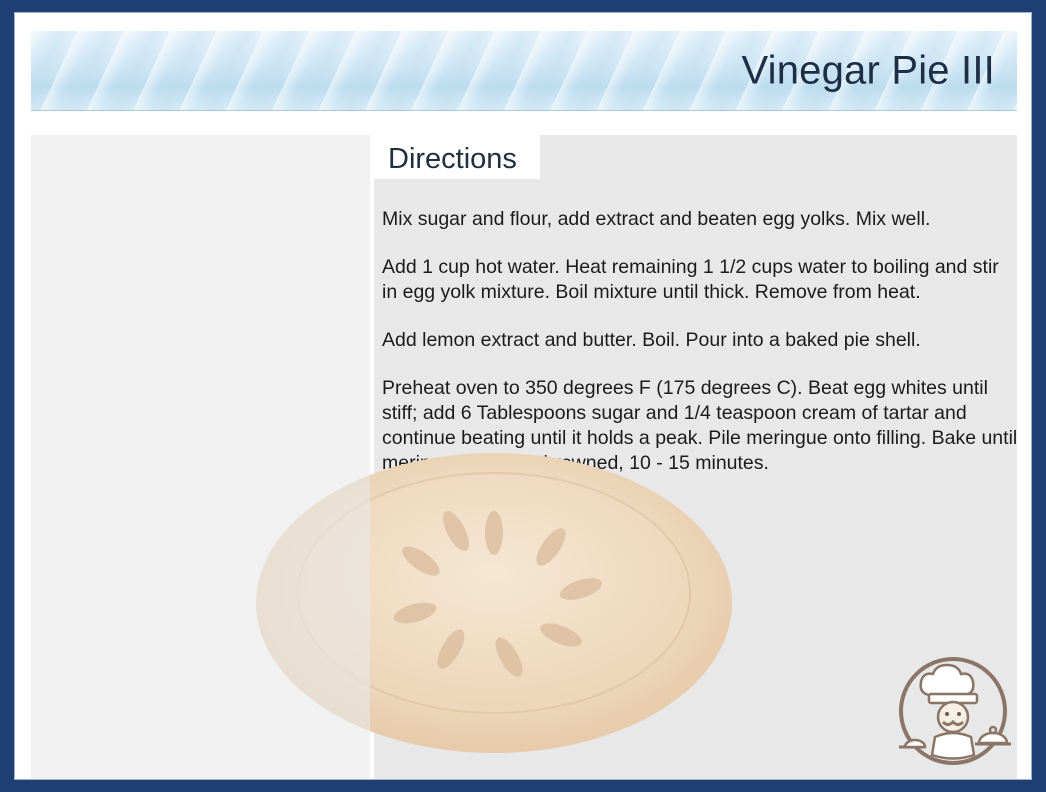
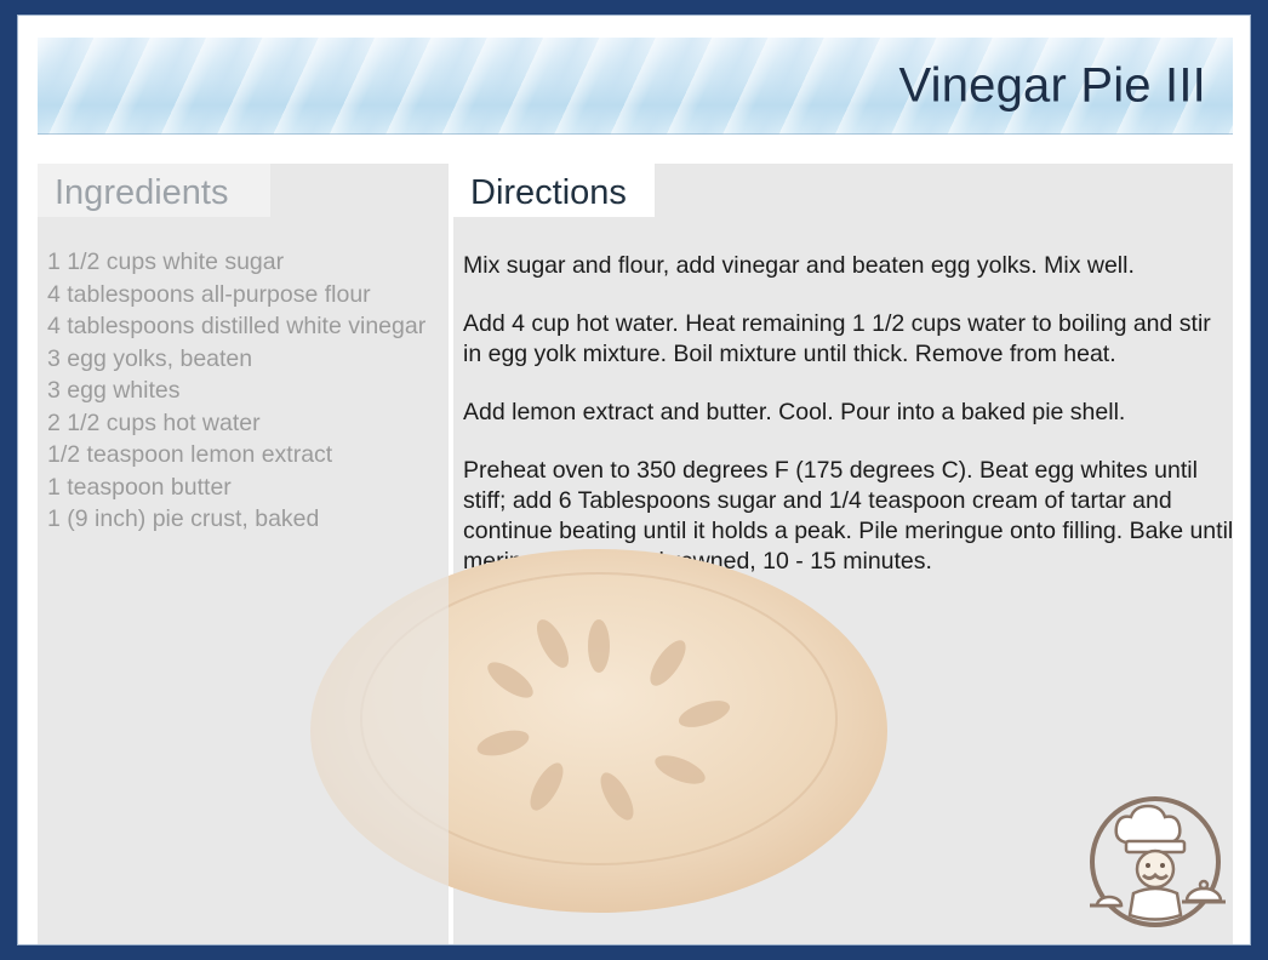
  Vinegar Pie III
+ Ingredients
+ 1 1/2 cups white sugar
+ 4 tablespoons all-purpose flour
+ 4 tablespoons distilled white vinegar
+ 3 egg yolks, beaten
+ 3 egg whites
+ 2 1/2 cups hot water
+ 1/2 teaspoon lemon extract
+ 1 teaspoon butter
+ 1 (9 inch) pie crust, baked
  Directions
- Mix sugar and flour, add extract and beaten egg yolks. Mix well.
+ Mix sugar and flour, add vinegar and beaten egg yolks. Mix well.
- Add 1 cup hot water. Heat remaining 1 1/2 cups water to boiling and stir in egg yolk mixture. Boil mixture until thick. Remove from heat.
+ Add 4 cup hot water. Heat remaining 1 1/2 cups water to boiling and stir in egg yolk mixture. Boil mixture until thick. Remove from heat.
- Add lemon extract and butter. Boil. Pour into a baked pie shell.
+ Add lemon extract and butter. Cool. Pour into a baked pie shell.
  Preheat oven to 350 degrees F (175 degrees C). Beat egg whites until stiff; add 6 Tablespoons sugar and 1/4 teaspoon cream of tartar and continue beating until it holds a peak. Pile meringue onto filling. Bake until mened, 10 - 15 minutes.
